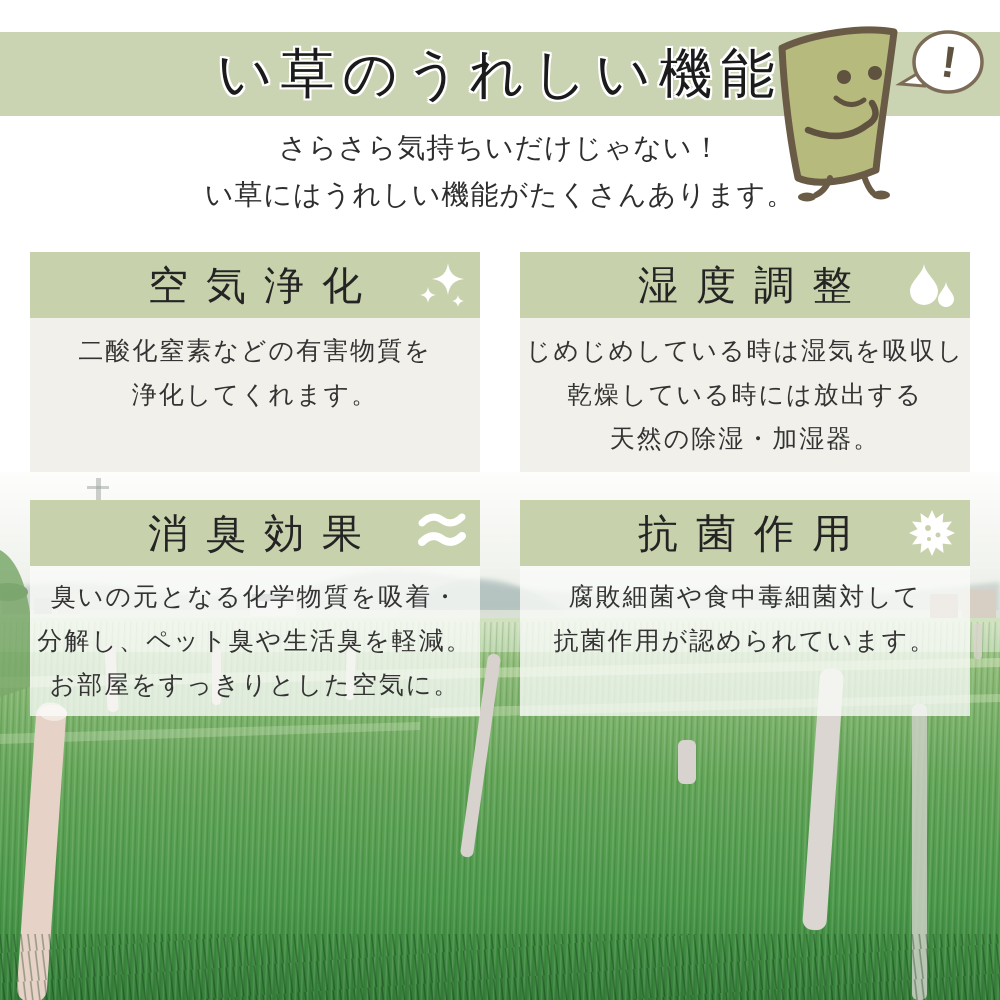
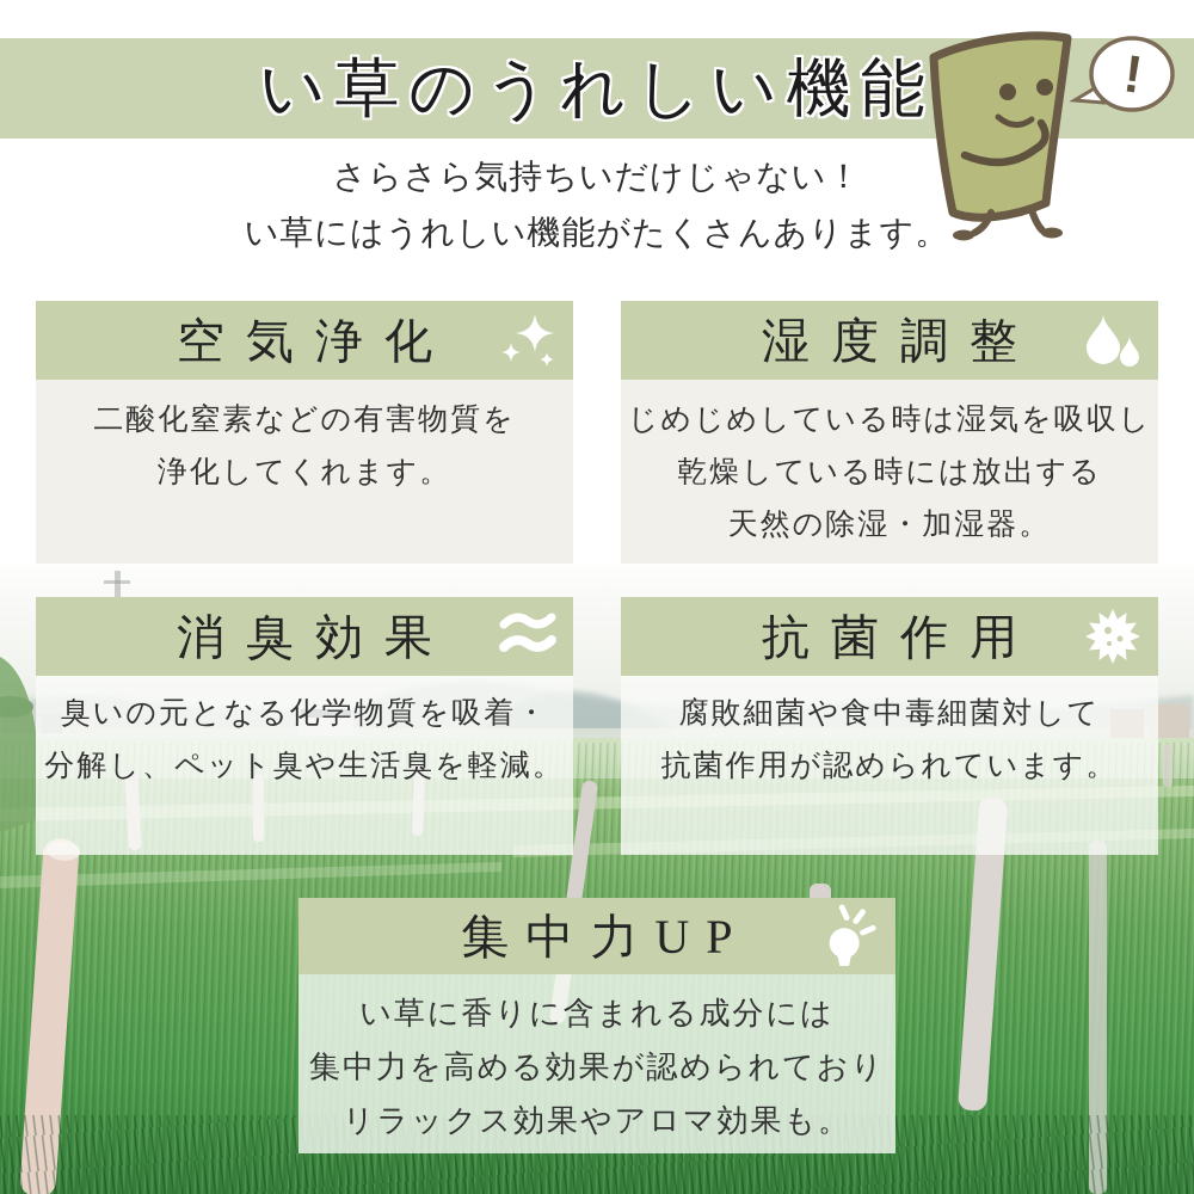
  い草のうれしい機能
  さらさら気持ちいだけじゃない！
  い草にはうれしい機能がたくさんあります。
  空気浄化
  二酸化窒素などの有害物質を
  浄化してくれます。
  湿度調整
  じめじめしている時は湿気を吸収し
  乾燥している時には放出する
  天然の除湿・加湿器。
  消臭効果
  臭いの元となる化学物質を吸着・
  分解し、ペット臭や生活臭を軽減。
- お部屋をすっきりとした空気に。
  抗菌作用
  腐敗細菌や食中毒細菌対して
  抗菌作用が認められています。
+ 集中力UP
+ い草に香りに含まれる成分には
+ 集中力を高める効果が認められており
+ リラックス効果やアロマ効果も。
